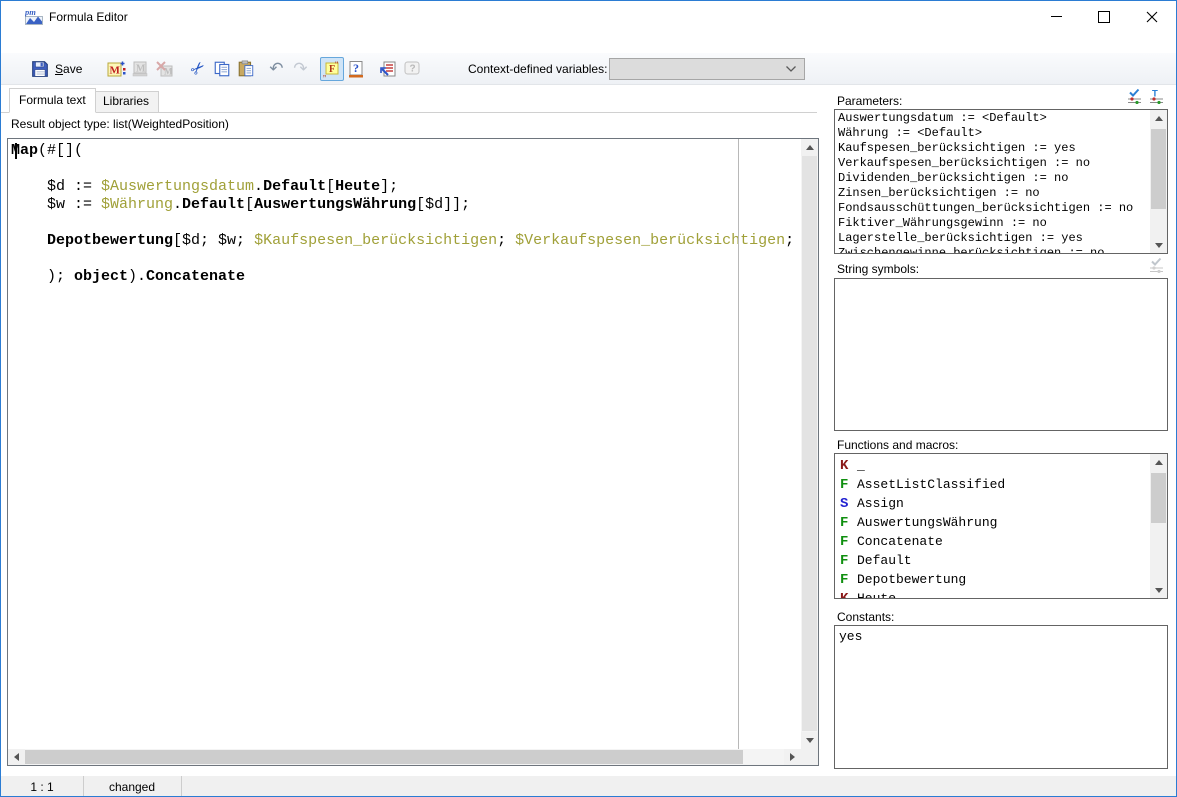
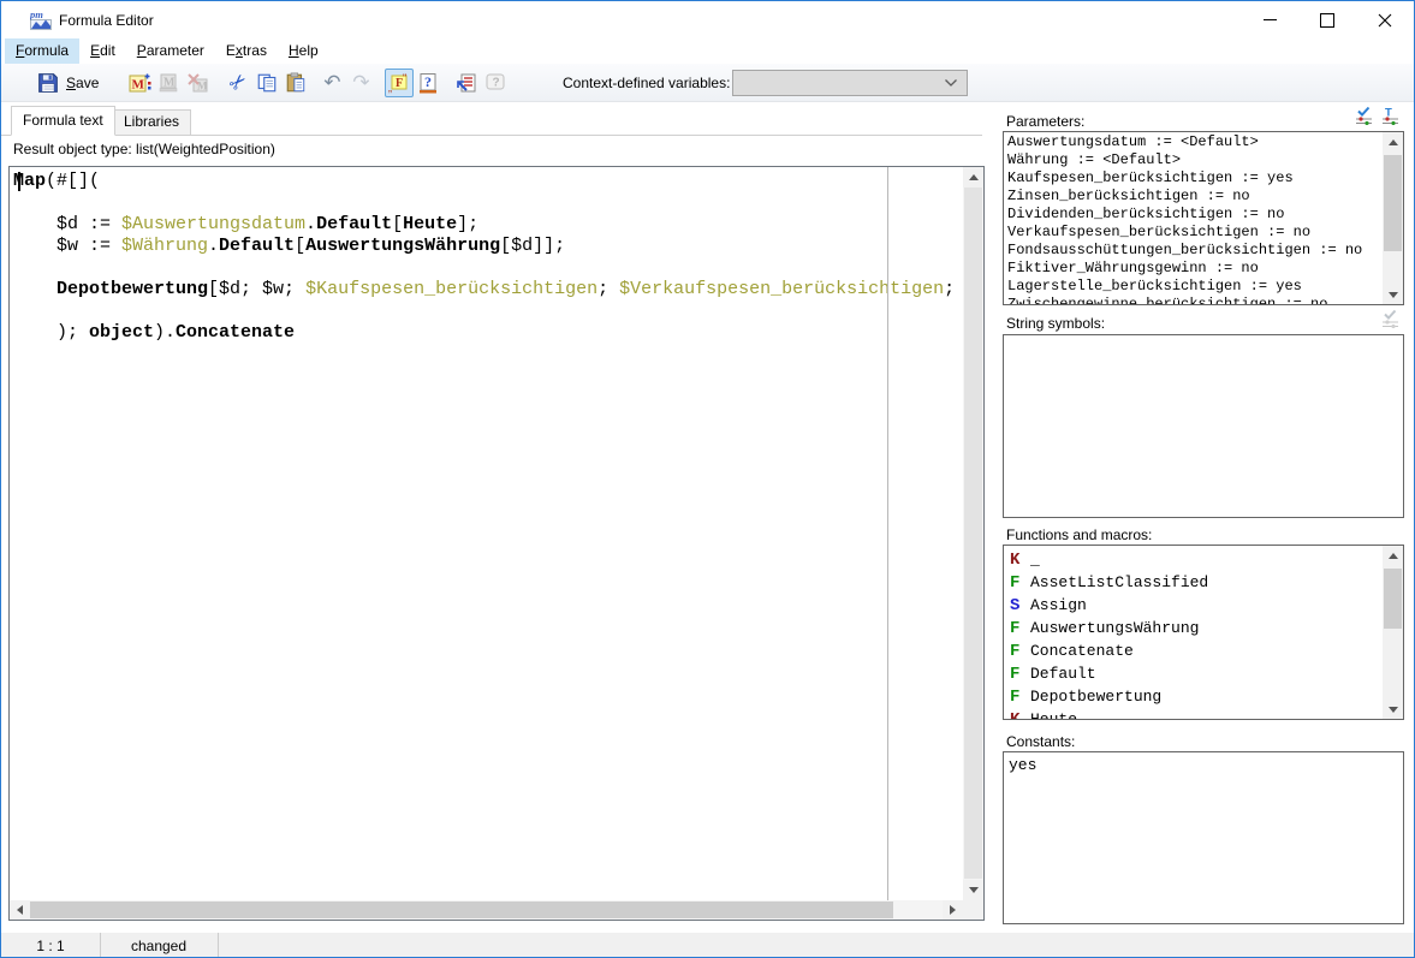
  pm
  Formula Editor
+ Formula
+ Edit
+ Parameter
+ Extras
+ Help
  Save
  M
  M
  M
  ↶
  ↷
  F
  "
  „
  ?
  ?
  Context-defined variables:
  Formula text
  Libraries
  Result object type: list(WeightedPosition)
  ap(#[](
  $d := $Auswertungsdatum.Default[Heute];
  $w := $Währung.Default[AuswertungsWährung[$d]];
  Depotbewertung[$d; $w; $Kaufspesen_berücksichtigen; $Verkaufspesen_berücksichtigen;
  ); object).Concatenate
  Parameters:
  T
  Auswertungsdatum := <Default>
  Währung := <Default>
  Kaufspesen_berücksichtigen := yes
- Verkaufspesen_berücksichtigen := no
+ Zinsen_berücksichtigen := no
  Dividenden_berücksichtigen := no
- Zinsen_berücksichtigen := no
+ Verkaufspesen_berücksichtigen := no
  Fondsausschüttungen_berücksichtigen := no
  Fiktiver_Währungsgewinn := no
  Lagerstelle_berücksichtigen := yes
  String symbols:
  Functions and macros:
  K
  _
  F
  AssetListClassified
  S
  Assign
  F
  AuswertungsWährung
  F
  Concatenate
  F
  Default
  F
  Depotbewertung
  Constants:
  yes
  1 : 1
  changed
